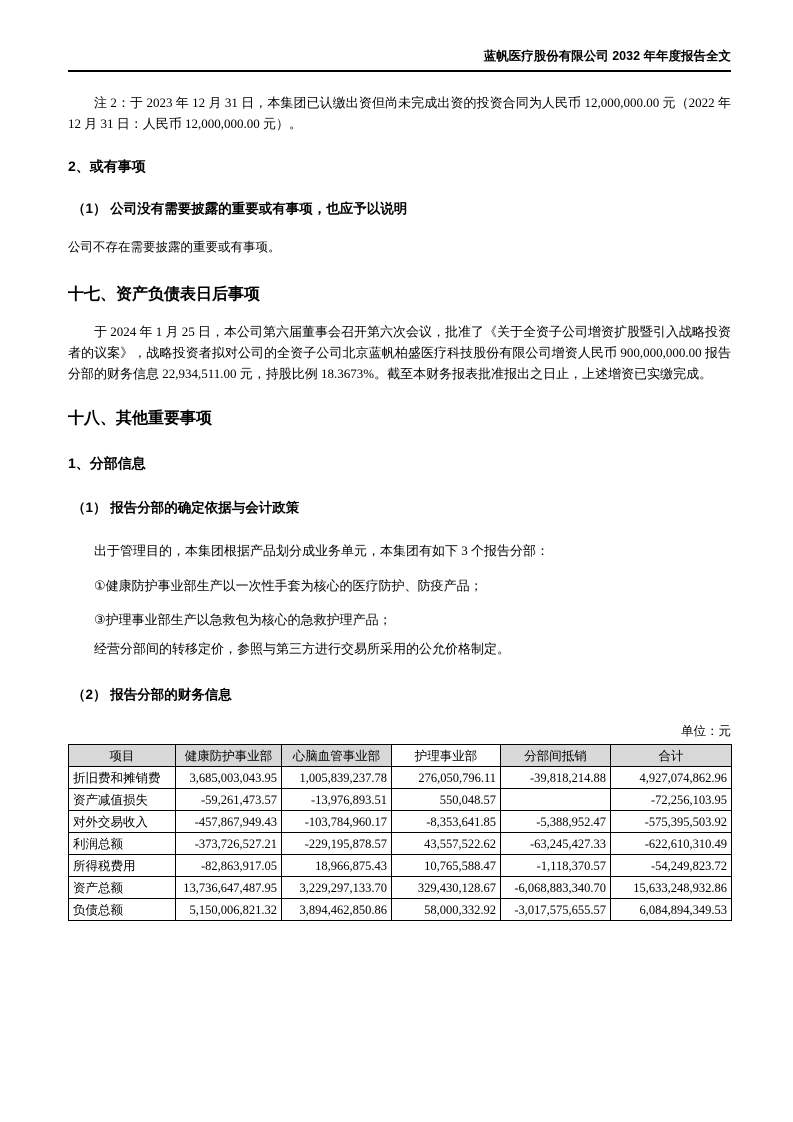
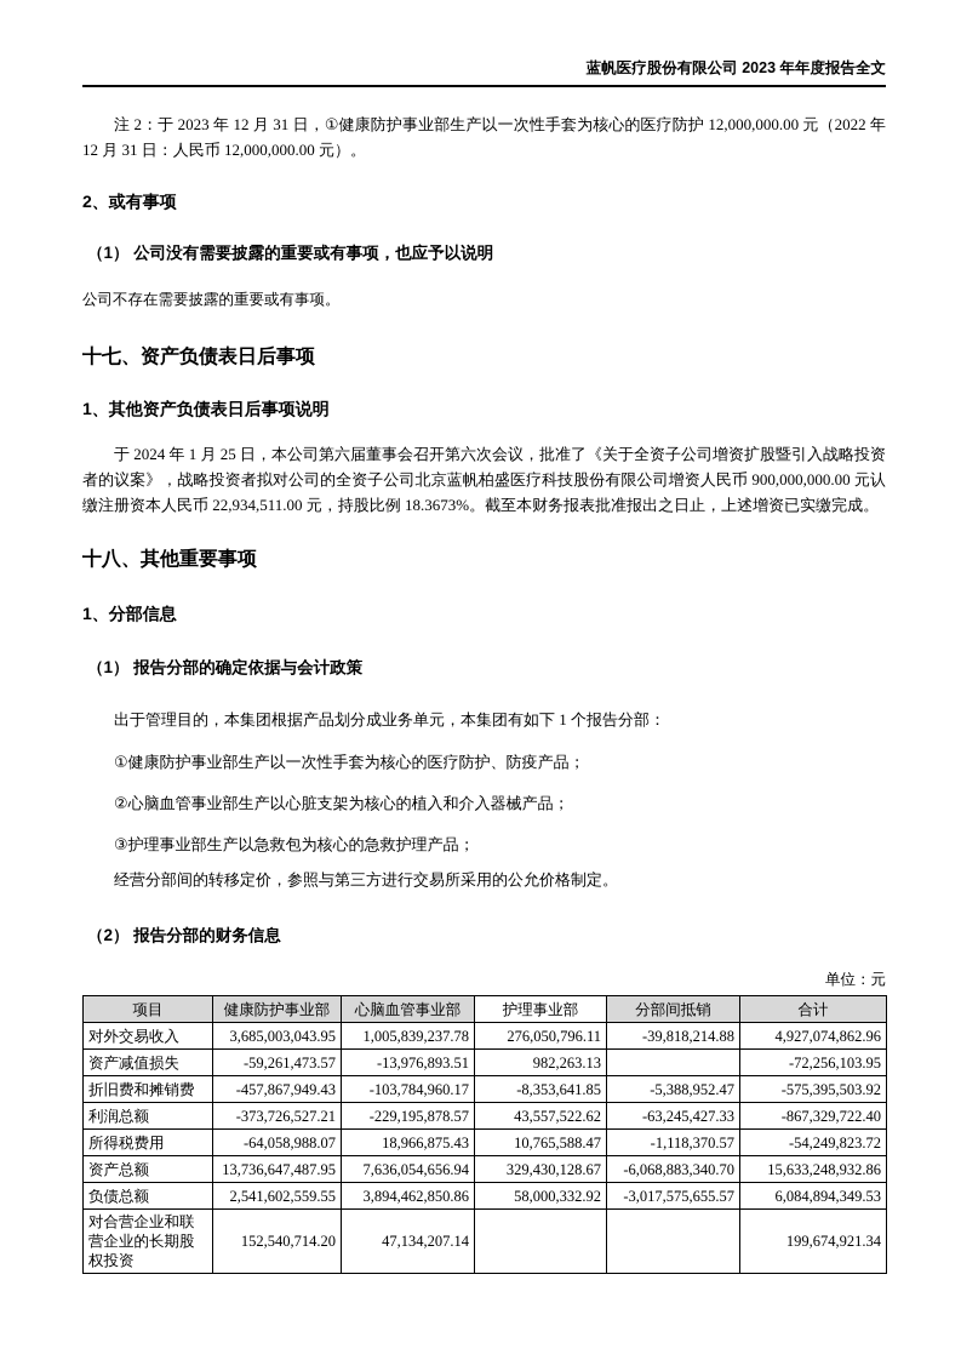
- 蓝帆医疗股份有限公司 2032 年年度报告全文
+ 蓝帆医疗股份有限公司 2023 年年度报告全文
- 注 2：于 2023 年 12 月 31 日，本集团已认缴出资但尚未完成出资的投资合同为人民币 12,000,000.00 元（2022 年 12 月 31 日：人民币 12,000,000.00 元）。
+ 注 2：于 2023 年 12 月 31 日，①健康防护事业部生产以一次性手套为核心的医疗防护 12,000,000.00 元（2022 年 12 月 31 日：人民币 12,000,000.00 元）。
  2、或有事项
  （1） 公司没有需要披露的重要或有事项，也应予以说明
  公司不存在需要披露的重要或有事项。
  十七、资产负债表日后事项
+ 1、其他资产负债表日后事项说明
- 于 2024 年 1 月 25 日，本公司第六届董事会召开第六次会议，批准了《关于全资子公司增资扩股暨引入战略投资者的议案》，战略投资者拟对公司的全资子公司北京蓝帆柏盛医疗科技股份有限公司增资人民币 900,000,000.00 报告分部的财务信息 22,934,511.00 元，持股比例 18.3673%。截至本财务报表批准报出之日止，上述增资已实缴完成。
+ 于 2024 年 1 月 25 日，本公司第六届董事会召开第六次会议，批准了《关于全资子公司增资扩股暨引入战略投资者的议案》，战略投资者拟对公司的全资子公司北京蓝帆柏盛医疗科技股份有限公司增资人民币 900,000,000.00 元认缴注册资本人民币 22,934,511.00 元，持股比例 18.3673%。截至本财务报表批准报出之日止，上述增资已实缴完成。
  十八、其他重要事项
  1、分部信息
  （1） 报告分部的确定依据与会计政策
- 出于管理目的，本集团根据产品划分成业务单元，本集团有如下 3 个报告分部：
+ 出于管理目的，本集团根据产品划分成业务单元，本集团有如下 1 个报告分部：
  ①健康防护事业部生产以一次性手套为核心的医疗防护、防疫产品；
+ ②心脑血管事业部生产以心脏支架为核心的植入和介入器械产品；
  ③护理事业部生产以急救包为核心的急救护理产品；
  经营分部间的转移定价，参照与第三方进行交易所采用的公允价格制定。
  （2） 报告分部的财务信息
  单位：元
  项目	健康防护事业部	心脑血管事业部	护理事业部	分部间抵销	合计
- 折旧费和摊销费	3,685,003,043.95	1,005,839,237.78	276,050,796.11	-39,818,214.88	4,927,074,862.96
+ 对外交易收入	3,685,003,043.95	1,005,839,237.78	276,050,796.11	-39,818,214.88	4,927,074,862.96
- 资产减值损失	-59,261,473.57	-13,976,893.51	550,048.57		-72,256,103.95
+ 资产减值损失	-59,261,473.57	-13,976,893.51	982,263.13		-72,256,103.95
- 对外交易收入	-457,867,949.43	-103,784,960.17	-8,353,641.85	-5,388,952.47	-575,395,503.92
+ 折旧费和摊销费	-457,867,949.43	-103,784,960.17	-8,353,641.85	-5,388,952.47	-575,395,503.92
- 利润总额	-373,726,527.21	-229,195,878.57	43,557,522.62	-63,245,427.33	-622,610,310.49
+ 利润总额	-373,726,527.21	-229,195,878.57	43,557,522.62	-63,245,427.33	-867,329,722.40
- 所得税费用	-82,863,917.05	18,966,875.43	10,765,588.47	-1,118,370.57	-54,249,823.72
+ 所得税费用	-64,058,988.07	18,966,875.43	10,765,588.47	-1,118,370.57	-54,249,823.72
- 资产总额	13,736,647,487.95	3,229,297,133.70	329,430,128.67	-6,068,883,340.70	15,633,248,932.86
+ 资产总额	13,736,647,487.95	7,636,054,656.94	329,430,128.67	-6,068,883,340.70	15,633,248,932.86
- 负债总额	5,150,006,821.32	3,894,462,850.86	58,000,332.92	-3,017,575,655.57	6,084,894,349.53
+ 负债总额	2,541,602,559.55	3,894,462,850.86	58,000,332.92	-3,017,575,655.57	6,084,894,349.53
+ 对合营企业和联营企业的长期股权投资	152,540,714.20	47,134,207.14			199,674,921.34
